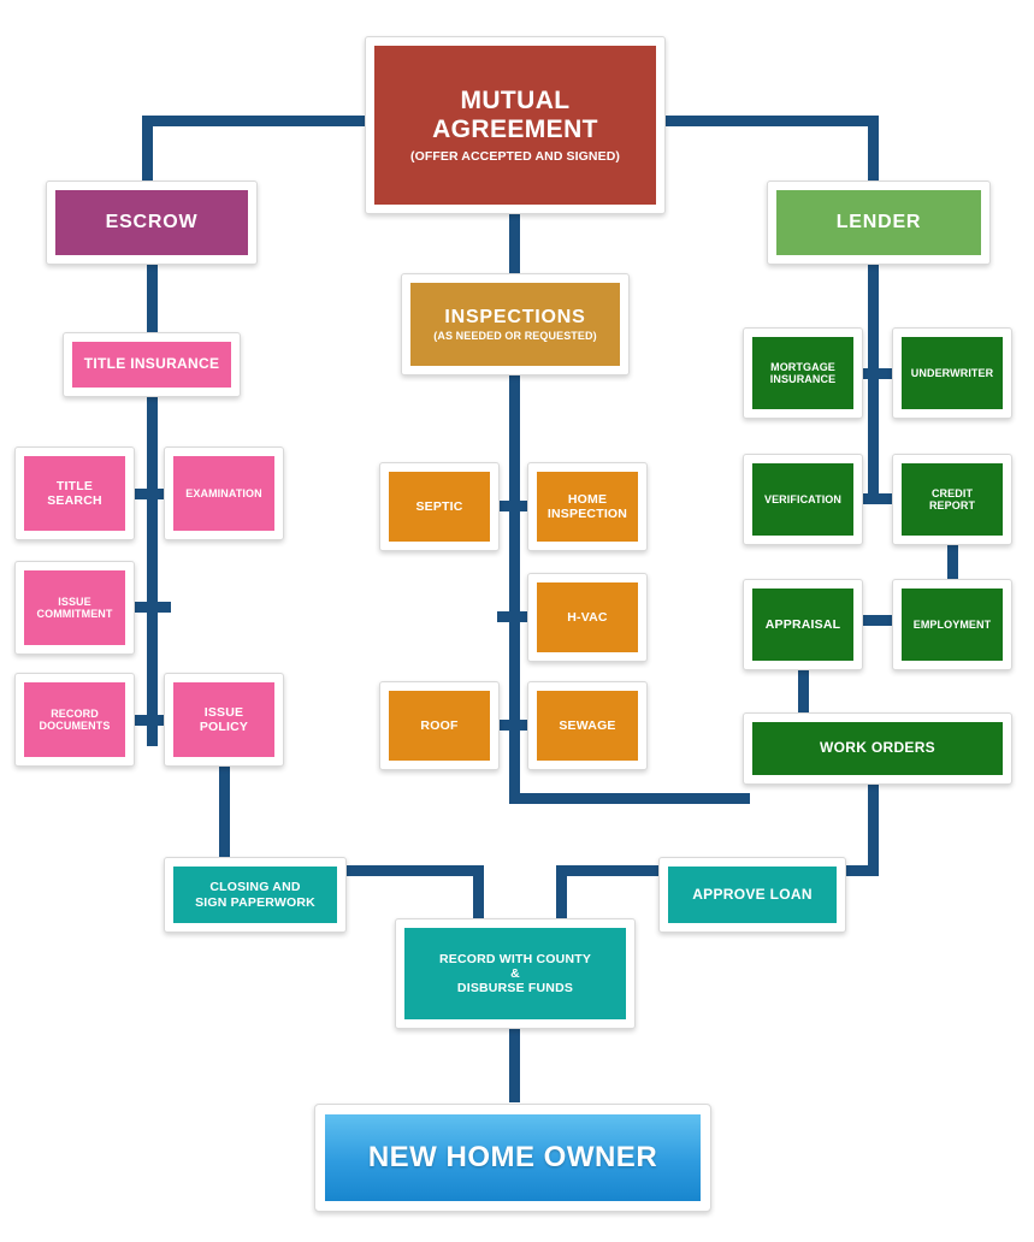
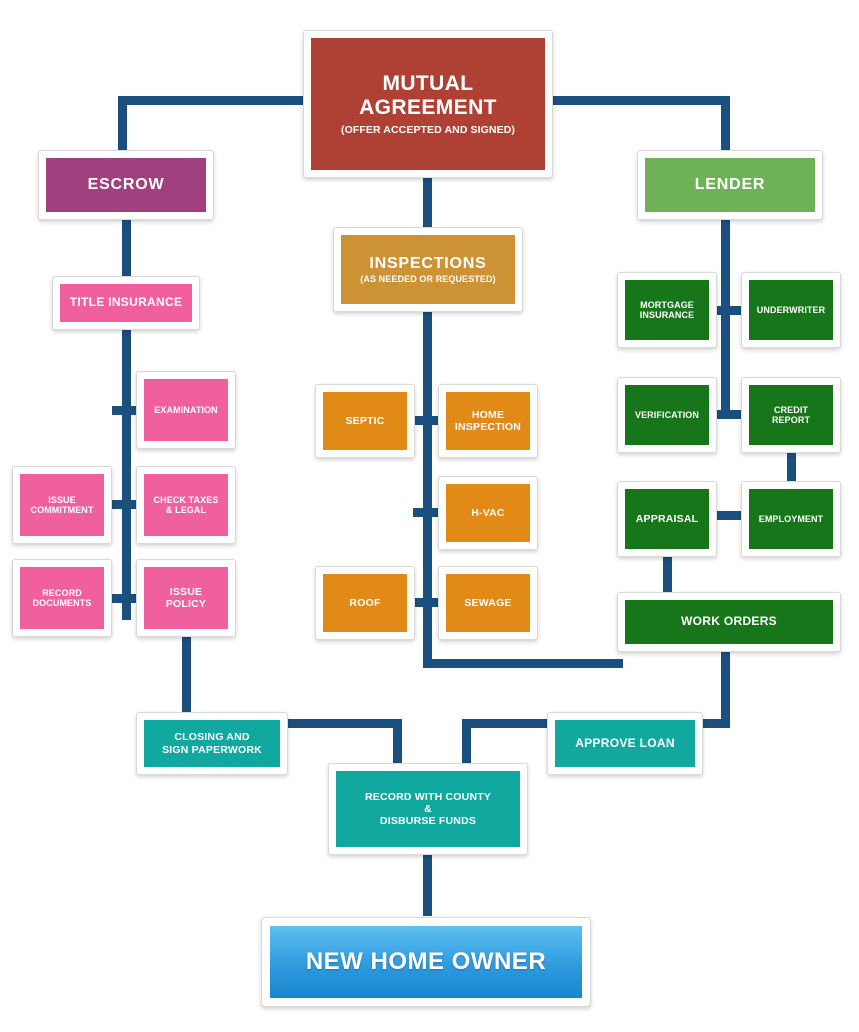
  MUTUAL
  AGREEMENT
  (OFFER ACCEPTED AND SIGNED)
  ESCROW
  TITLE INSURANCE
- TITLE
- SEARCH
  EXAMINATION
  ISSUE
  COMMITMENT
+ CHECK TAXES
+ & LEGAL
  RECORD
  DOCUMENTS
  ISSUE
  POLICY
  INSPECTIONS
  (AS NEEDED OR REQUESTED)
  SEPTIC
  HOME
  INSPECTION
  H-VAC
  ROOF
  SEWAGE
  LENDER
  MORTGAGE
  INSURANCE
  UNDERWRITER
  VERIFICATION
  CREDIT
  REPORT
  APPRAISAL
  EMPLOYMENT
  WORK ORDERS
  CLOSING AND
  SIGN PAPERWORK
  RECORD WITH COUNTY
  &
  DISBURSE FUNDS
  APPROVE LOAN
  NEW HOME OWNER
